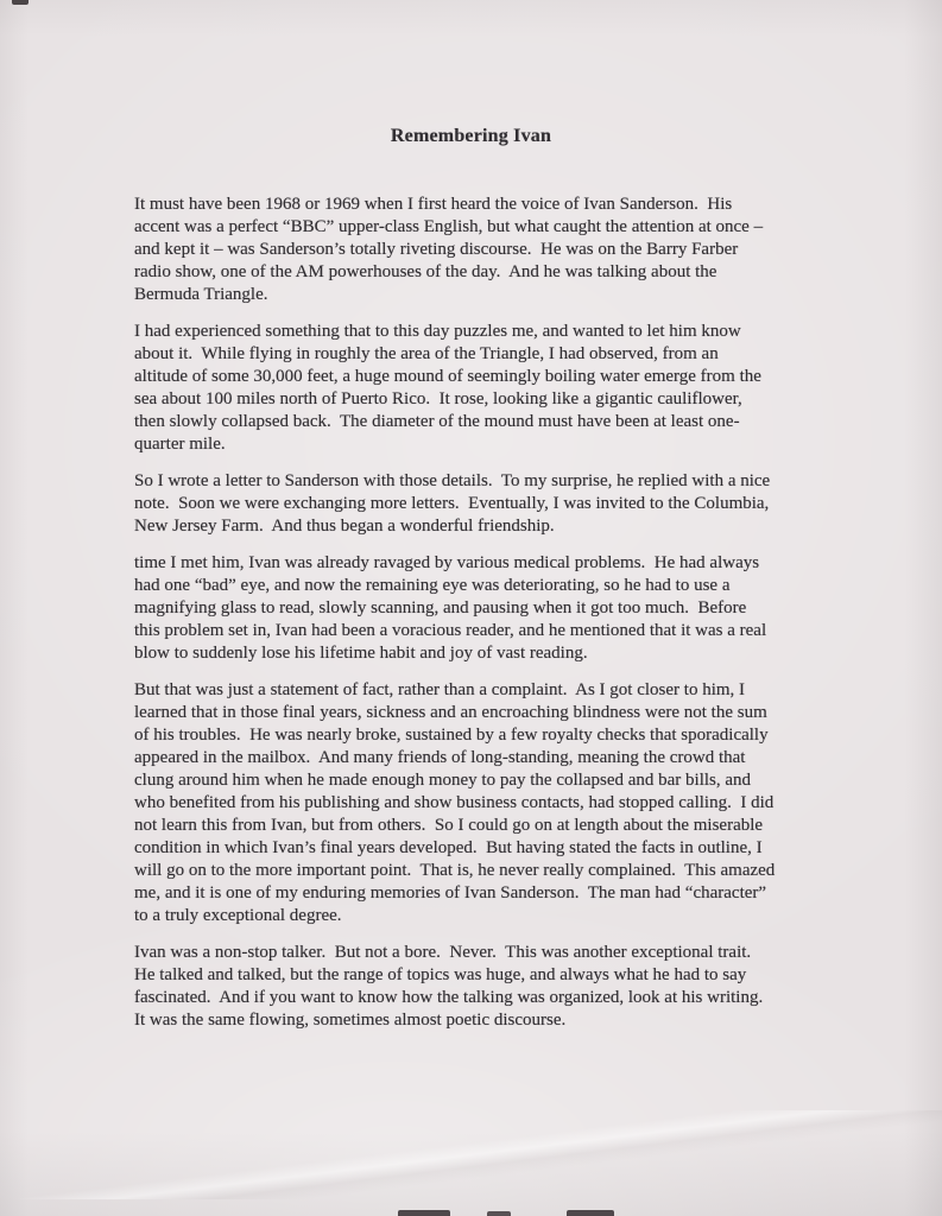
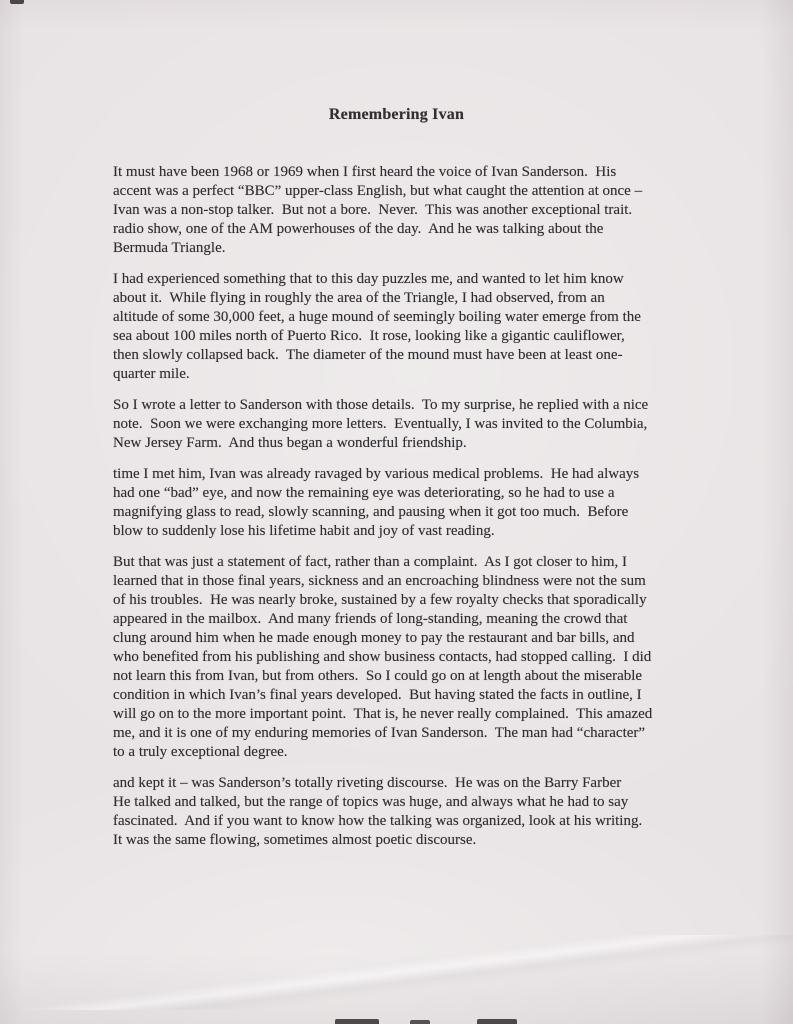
  Remembering Ivan
  It must have been 1968 or 1969 when I first heard the voice of Ivan Sanderson. His
  accent was a perfect “BBC” upper-class English, but what caught the attention at once –
- and kept it – was Sanderson’s totally riveting discourse. He was on the Barry Farber
+ Ivan was a non-stop talker. But not a bore. Never. This was another exceptional trait.
  radio show, one of the AM powerhouses of the day. And he was talking about the
  Bermuda Triangle.
  I had experienced something that to this day puzzles me, and wanted to let him know
  about it. While flying in roughly the area of the Triangle, I had observed, from an
  altitude of some 30,000 feet, a huge mound of seemingly boiling water emerge from the
  sea about 100 miles north of Puerto Rico. It rose, looking like a gigantic cauliflower,
  then slowly collapsed back. The diameter of the mound must have been at least one-
  quarter mile.
  So I wrote a letter to Sanderson with those details. To my surprise, he replied with a nice
  note. Soon we were exchanging more letters. Eventually, I was invited to the Columbia,
  New Jersey Farm. And thus began a wonderful friendship.
  time I met him, Ivan was already ravaged by various medical problems. He had always
  had one “bad” eye, and now the remaining eye was deteriorating, so he had to use a
  magnifying glass to read, slowly scanning, and pausing when it got too much. Before
- this problem set in, Ivan had been a voracious reader, and he mentioned that it was a real
  blow to suddenly lose his lifetime habit and joy of vast reading.
  But that was just a statement of fact, rather than a complaint. As I got closer to him, I
  learned that in those final years, sickness and an encroaching blindness were not the sum
  of his troubles. He was nearly broke, sustained by a few royalty checks that sporadically
  appeared in the mailbox. And many friends of long-standing, meaning the crowd that
- clung around him when he made enough money to pay the collapsed and bar bills, and
+ clung around him when he made enough money to pay the restaurant and bar bills, and
  who benefited from his publishing and show business contacts, had stopped calling. I did
  not learn this from Ivan, but from others. So I could go on at length about the miserable
  condition in which Ivan’s final years developed. But having stated the facts in outline, I
  will go on to the more important point. That is, he never really complained. This amazed
  me, and it is one of my enduring memories of Ivan Sanderson. The man had “character”
  to a truly exceptional degree.
- Ivan was a non-stop talker. But not a bore. Never. This was another exceptional trait.
+ and kept it – was Sanderson’s totally riveting discourse. He was on the Barry Farber
  He talked and talked, but the range of topics was huge, and always what he had to say
  fascinated. And if you want to know how the talking was organized, look at his writing.
  It was the same flowing, sometimes almost poetic discourse.
